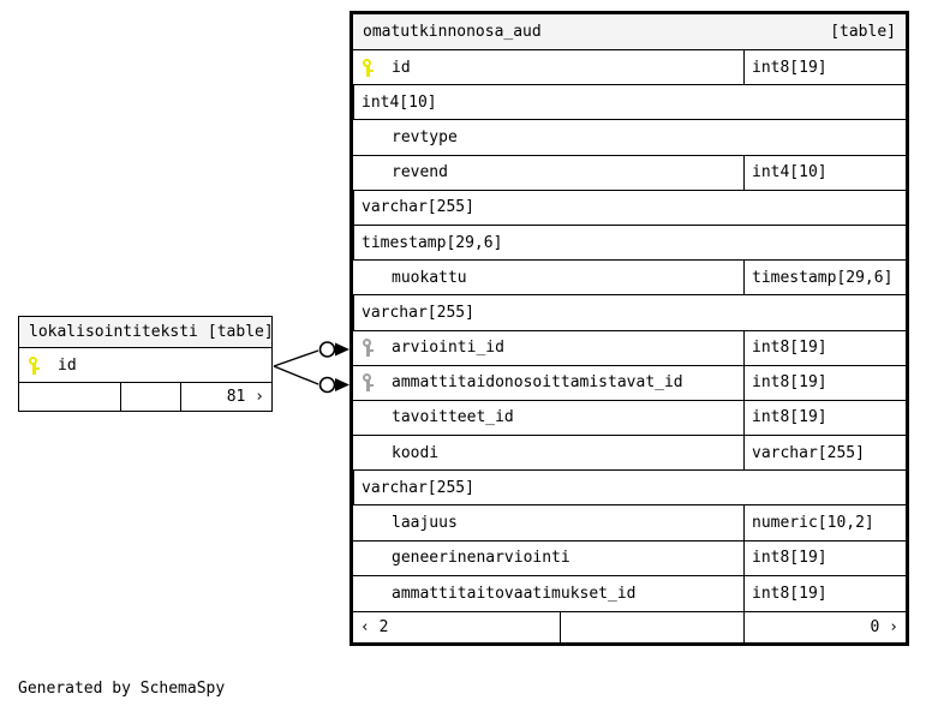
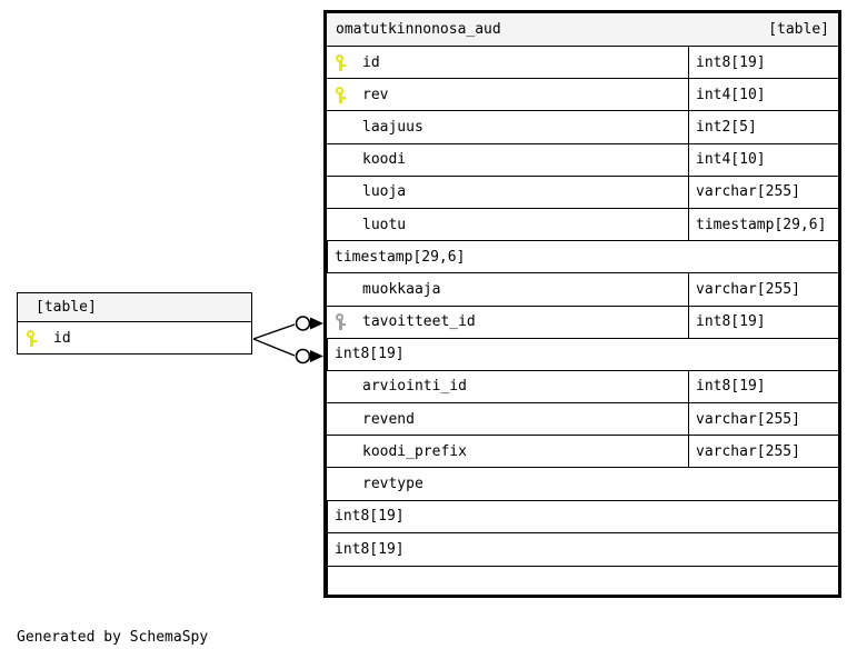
  omatutkinnonosa_aud
  [table]
  id
  int8[19]
+ rev
  int4[10]
- revtype
+ laajuus
+ int2[5]
- revend
+ koodi
  int4[10]
+ luoja
  varchar[255]
+ luotu
  timestamp[29,6]
- muokattu
  timestamp[29,6]
+ muokkaaja
  varchar[255]
- arviointi_id
+ tavoitteet_id
  int8[19]
- ammattitaidonosoittamistavat_id
  int8[19]
- tavoitteet_id
+ arviointi_id
  int8[19]
- koodi
+ revend
  varchar[255]
+ koodi_prefix
  varchar[255]
- laajuus
+ revtype
- numeric[10,2]
- geneerinenarviointi
  int8[19]
- ammattitaitovaatimukset_id
  int8[19]
- ‹ 2
- 0 ›
- lokalisointiteksti
  [table]
  id
- 81 ›
  Generated by SchemaSpy
